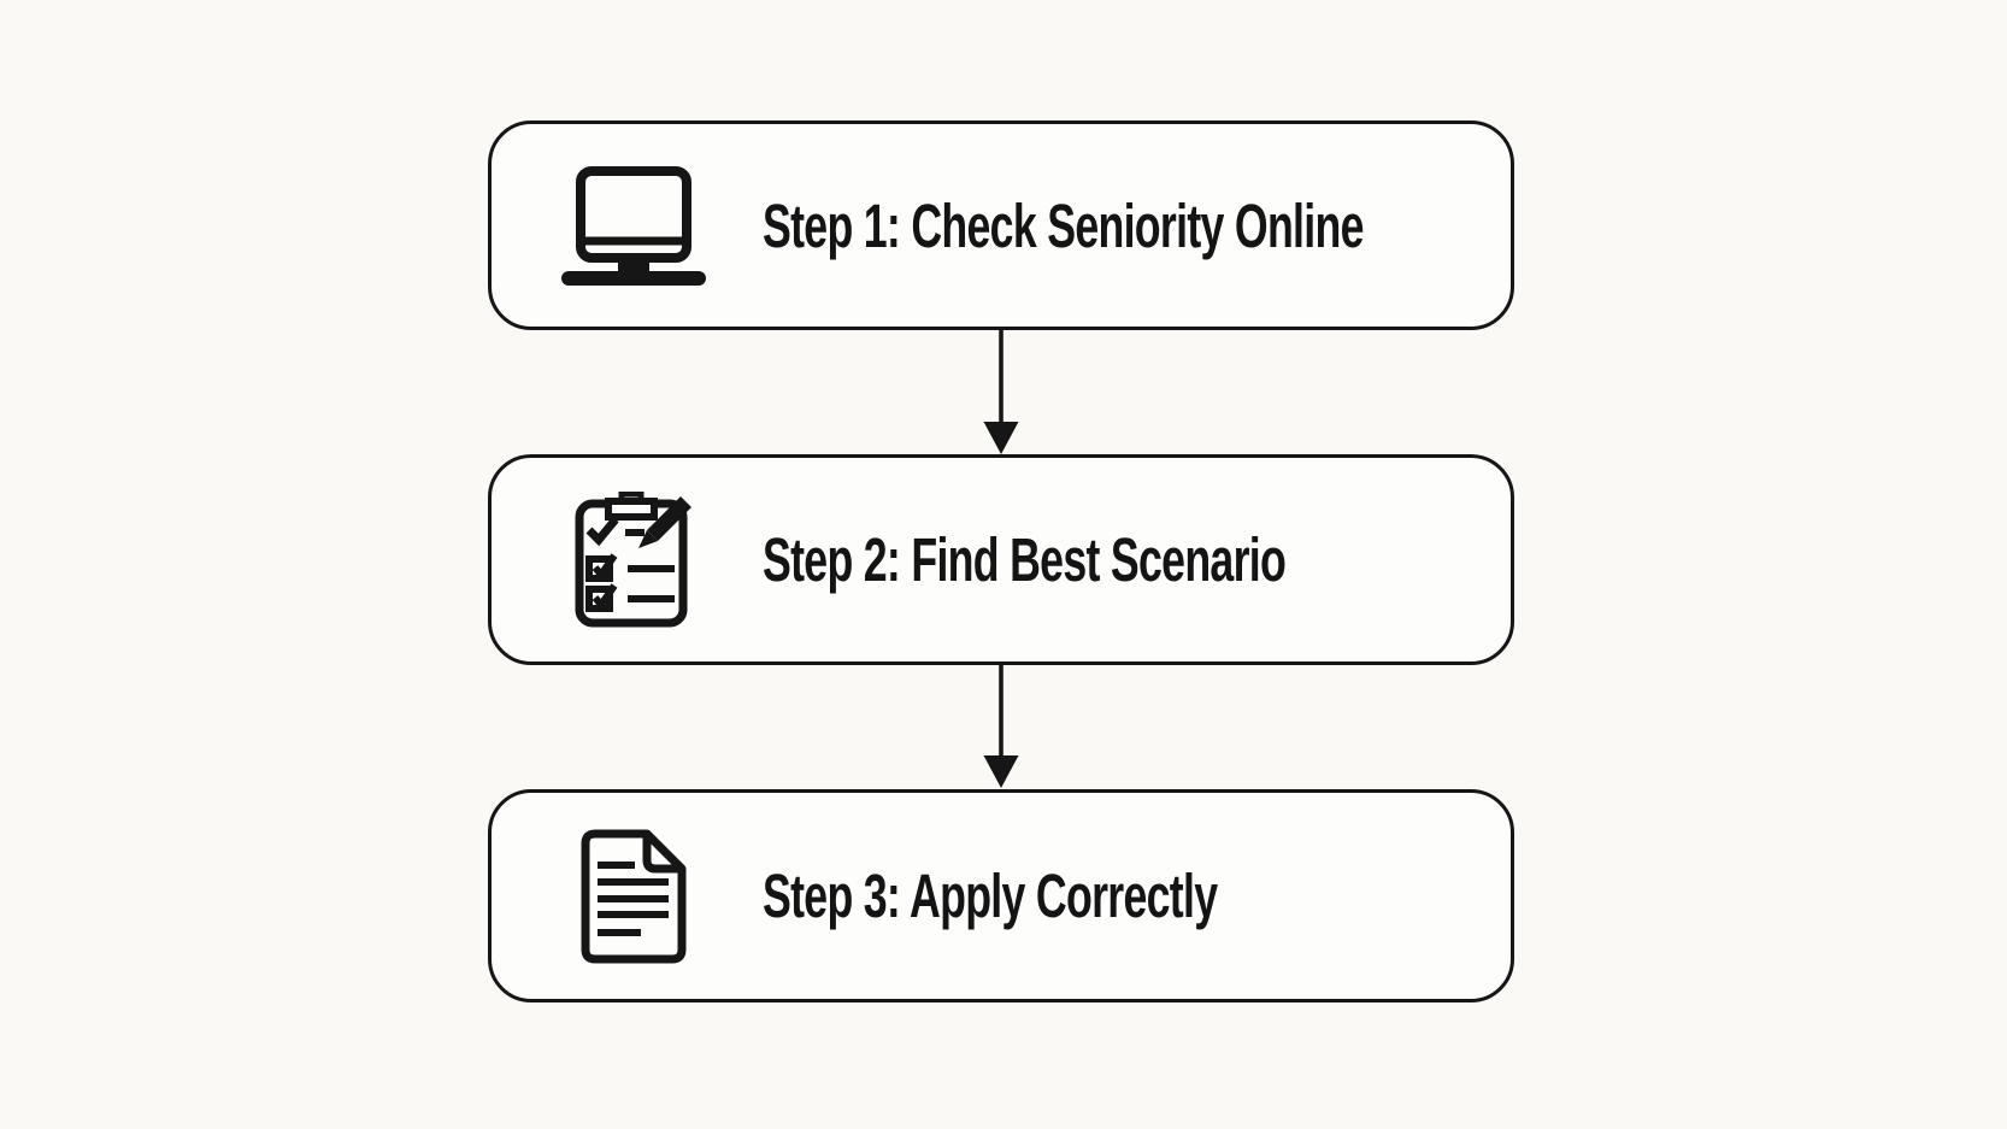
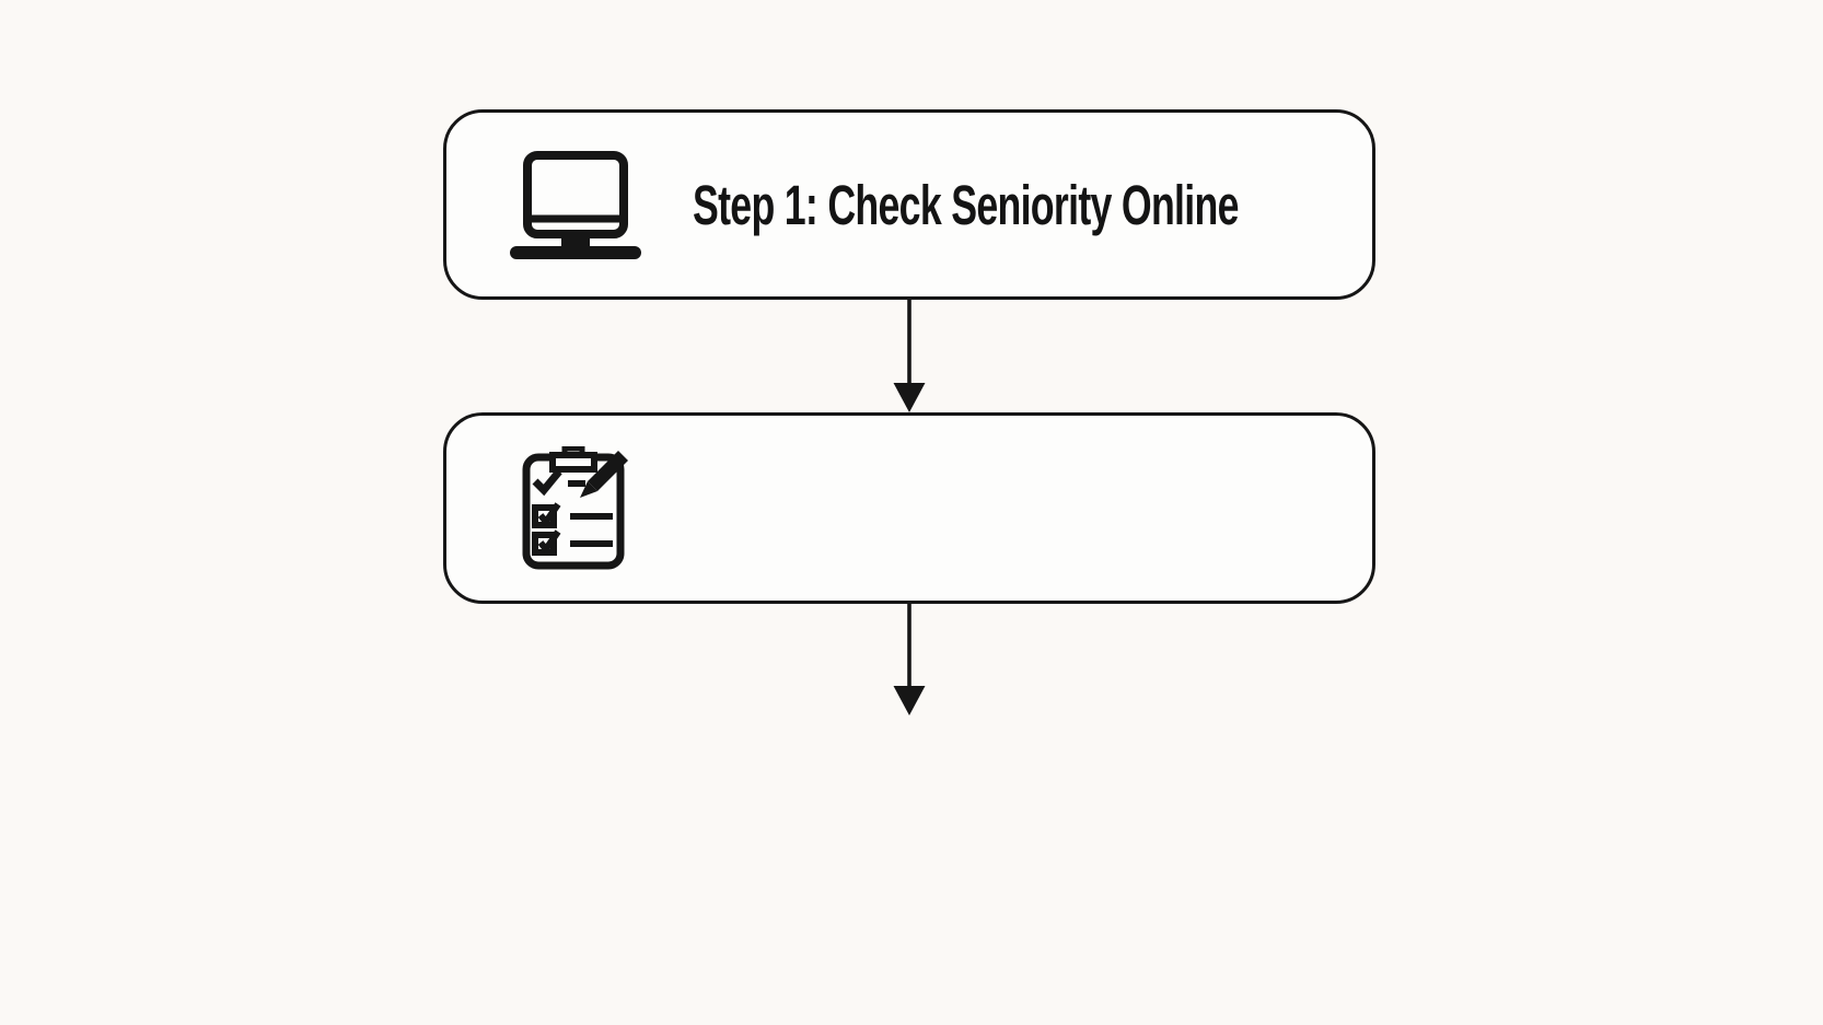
  Step 1: Check Seniority Online
- Step 2: Find Best Scenario
- Step 3: Apply Correctly
